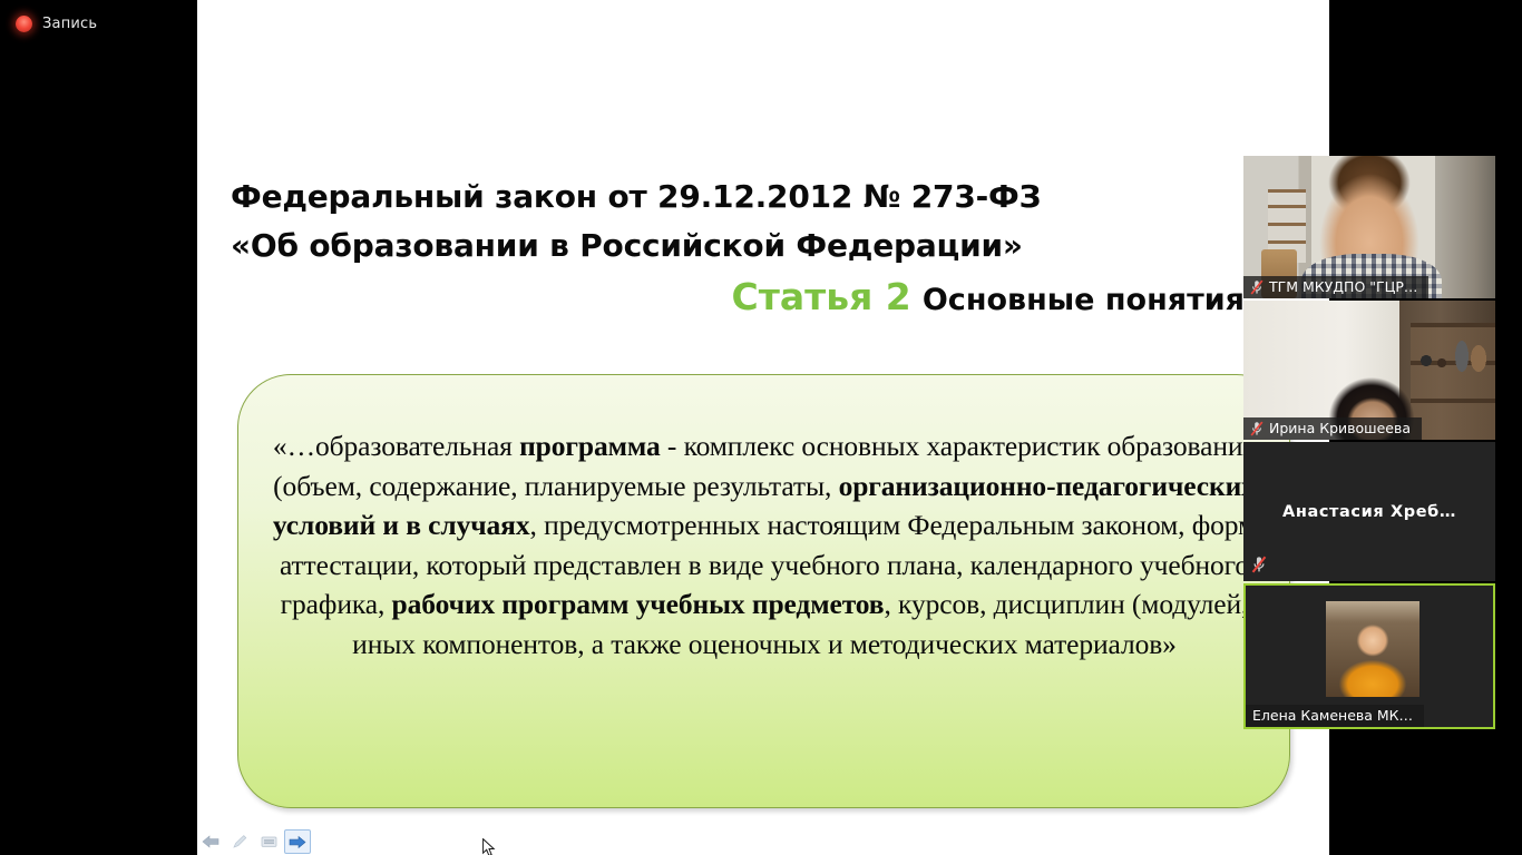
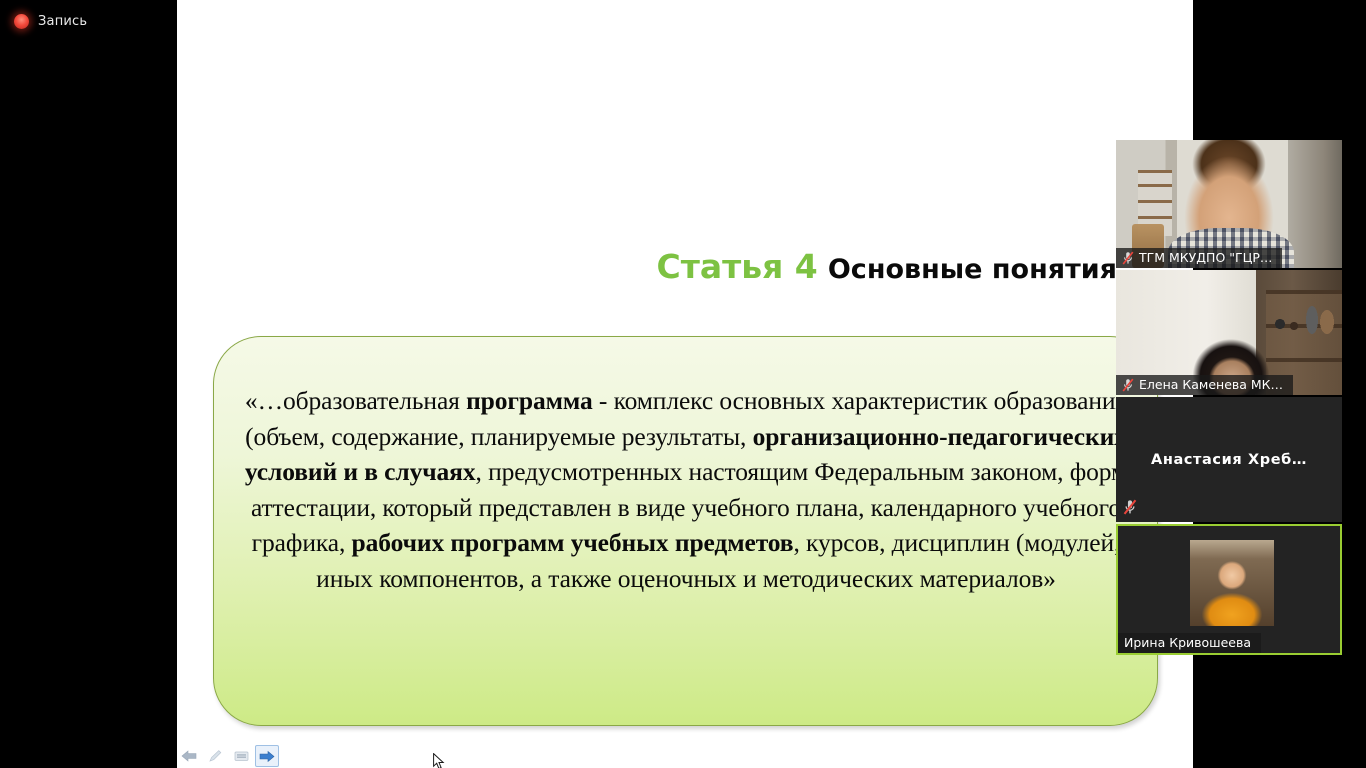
  Запись
- Федеральный закон от 29.12.2012 № 273-ФЗ «Об образовании в Российской Федерации»
- Статья 2 Основные понятия
+ Статья 4 Основные понятия
  «…образовательная программа - комплекс основных характеристик образовани (объем, содержание, планируемые результаты, организационно-педагогически условий и в случаях, предусмотренных настоящим Федеральным законом, фор аттестации, который представлен в виде учебного плана, календарного учебного графика, рабочих программ учебных предметов, курсов, дисциплин (модулей иных компонентов, а также оценочных и методических материалов»
  ТГМ МКУДПО "ГЦР…
- Ирина Кривошеева
+ Елена Каменева МК…
  Анастасия Хреб…
- Елена Каменева МК…
+ Ирина Кривошеева
